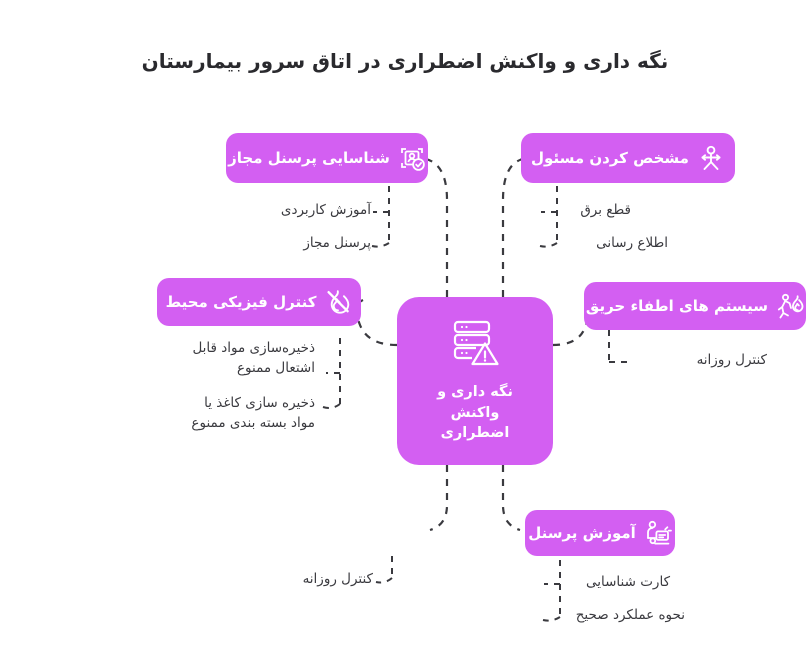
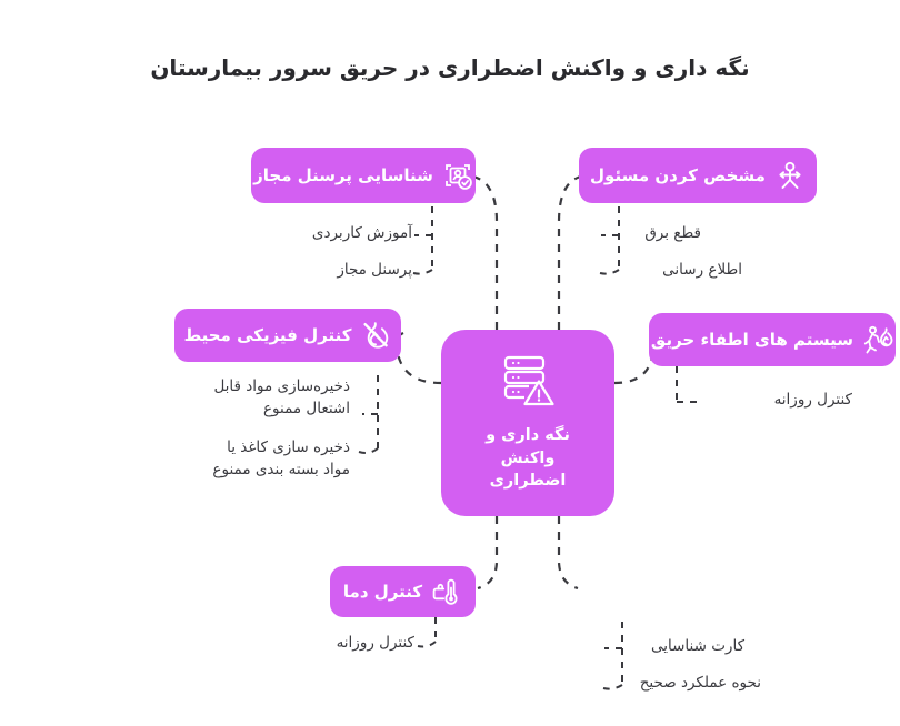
- نگه داری و واکنش اضطراری در اتاق سرور بیمارستان
+ نگه داری و واکنش اضطراری در حریق سرور بیمارستان
  نگه داری و واکنش اضطراری
  شناسایی پرسنل مجاز
  آموزش کاربردی
  پرسنل مجاز
  مشخص کردن مسئول
  قطع برق
  اطلاع رسانی
  کنترل فیزیکی محیط
  ذخیره‌سازی مواد قابل
  اشتعال ممنوع
  ذخیره سازی کاغذ یا
  مواد بسته بندی ممنوع
  سیستم های اطفاء حریق
  کنترل روزانه
+ کنترل دما
  کنترل روزانه
- آموزش پرسنل
  کارت شناسایی
  نحوه عملکرد صحیح
